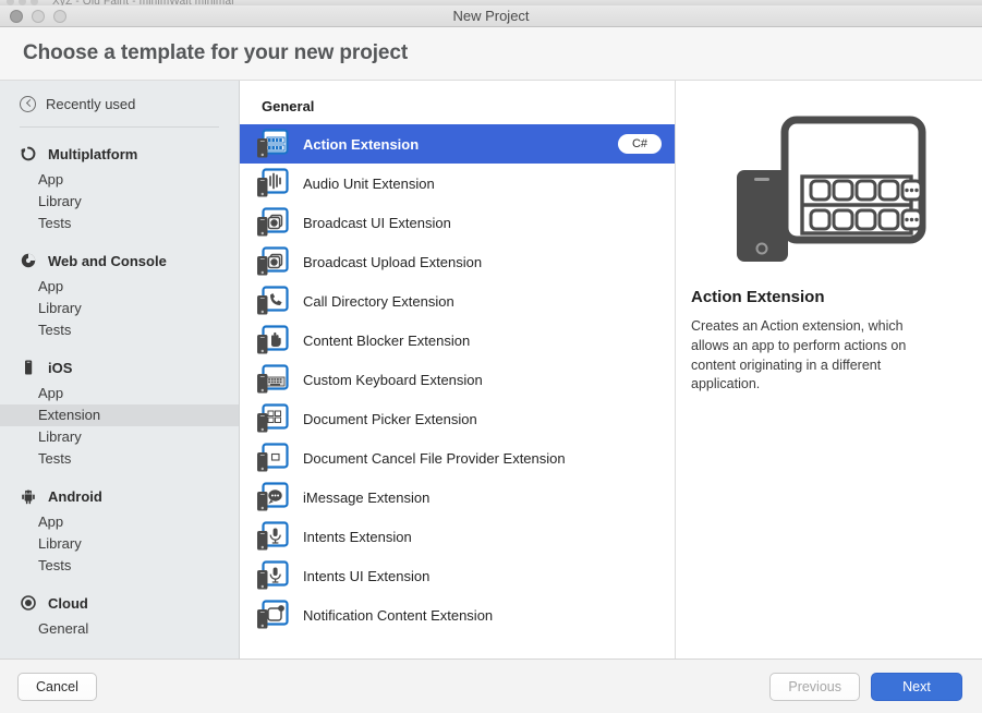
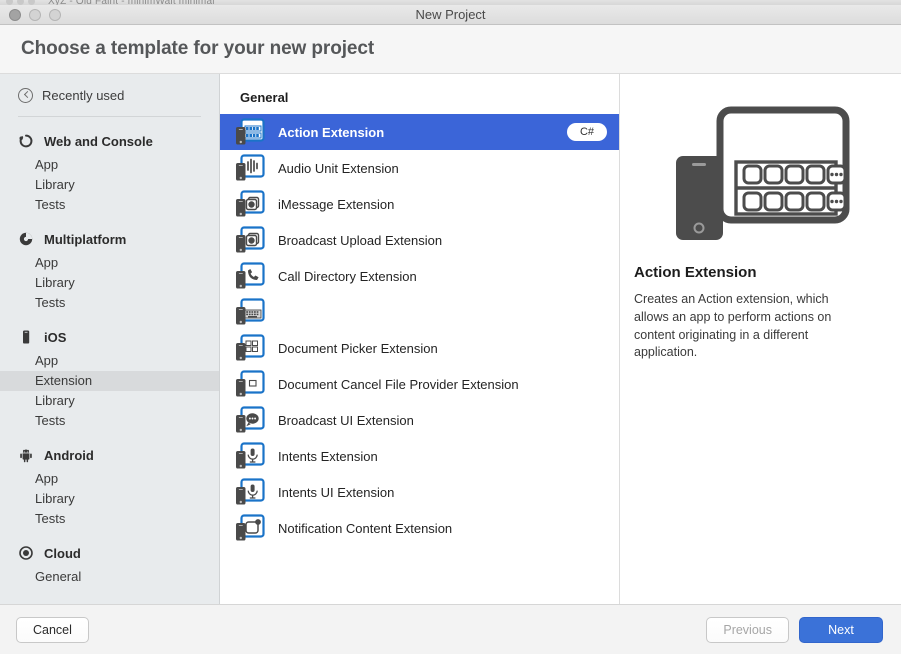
  XyZ - Old Faint - minimWalt minimal
  New Project
  Choose a template for your new project
  Recently used
- Multiplatform
+ Web and Console
  App
  Library
  Tests
- Web and Console
+ Multiplatform
  App
  Library
  Tests
  iOS
  App
  Extension
  Library
  Tests
  Android
  App
  Library
  Tests
  Cloud
  General
  General
  Action Extension
  C#
  Audio Unit Extension
- Broadcast UI Extension
+ iMessage Extension
  Broadcast Upload Extension
  Call Directory Extension
- Content Blocker Extension
- Custom Keyboard Extension
  Document Picker Extension
  Document Cancel File Provider Extension
- iMessage Extension
+ Broadcast UI Extension
  Intents Extension
  Intents UI Extension
  Notification Content Extension
  Action Extension
  Creates an Action extension, which allows an app to perform actions on content originating in a different application.
  Cancel
  Previous
  Next
